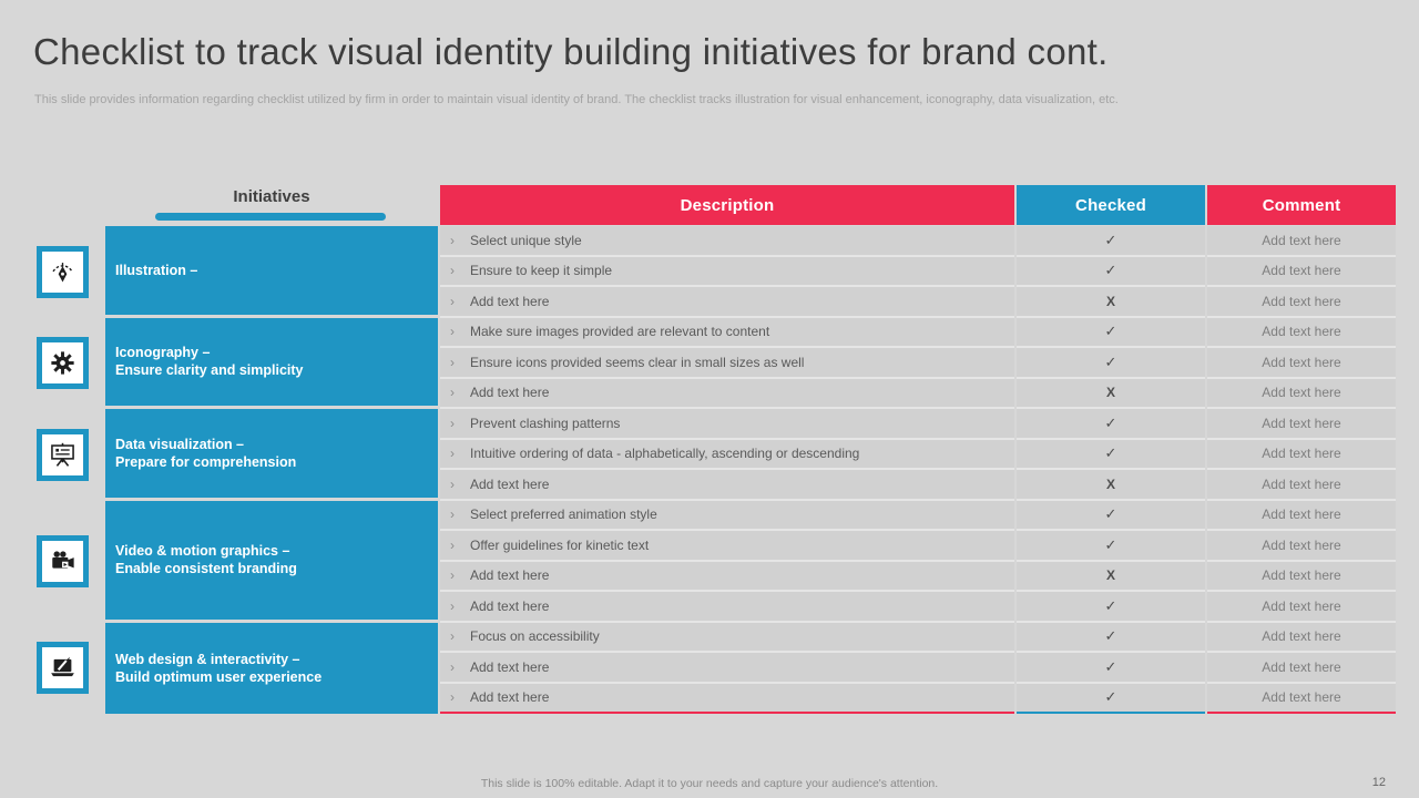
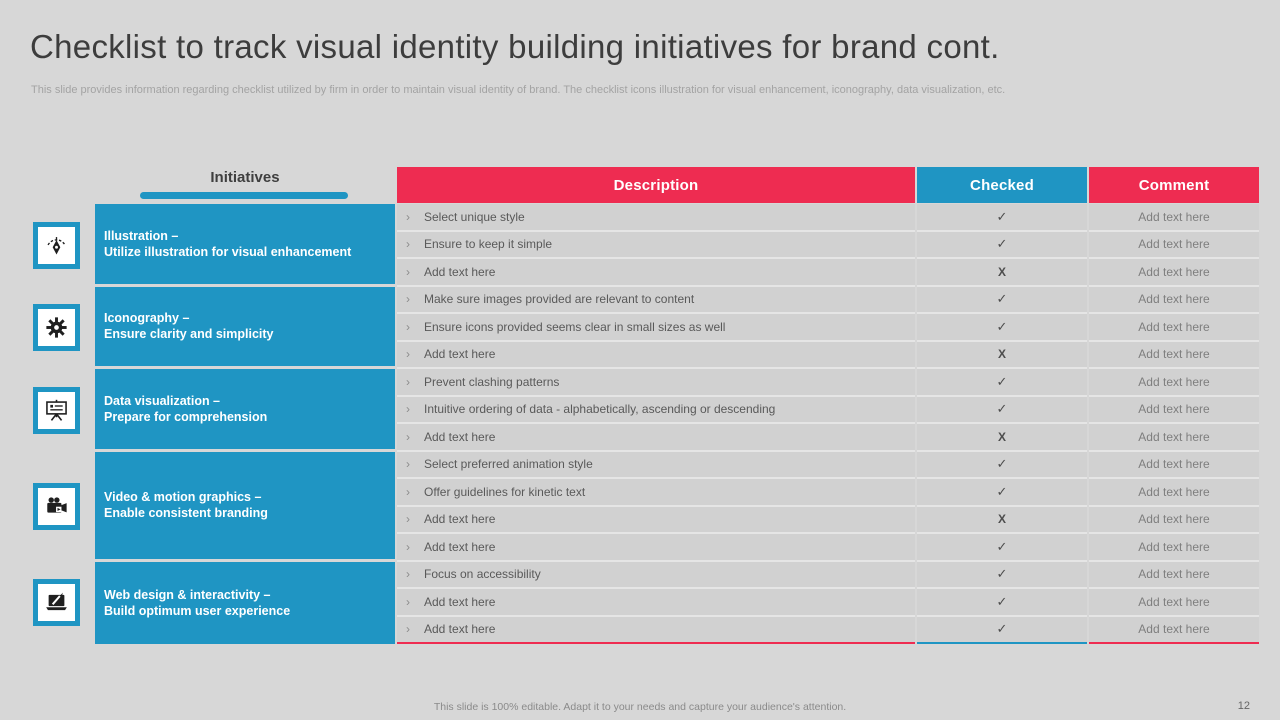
  Checklist to track visual identity building initiatives for brand cont.
- This slide provides information regarding checklist utilized by firm in order to maintain visual identity of brand. The checklist tracks illustration for visual enhancement, iconography, data visualization, etc.
+ This slide provides information regarding checklist utilized by firm in order to maintain visual identity of brand. The checklist icons illustration for visual enhancement, iconography, data visualization, etc.
  Initiatives
  Description
  Checked
  Comment
  Illustration –
+ Utilize illustration for visual enhancement
  ›
  Select unique style
  ✓
  Add text here
  ›
  Ensure to keep it simple
  ✓
  Add text here
  ›
  Add text here
  X
  Add text here
  Iconography –
  Ensure clarity and simplicity
  ›
  Make sure images provided are relevant to content
  ✓
  Add text here
  ›
  Ensure icons provided seems clear in small sizes as well
  ✓
  Add text here
  ›
  Add text here
  X
  Add text here
  Data visualization –
  Prepare for comprehension
  ›
  Prevent clashing patterns
  ✓
  Add text here
  ›
  Intuitive ordering of data - alphabetically, ascending or descending
  ✓
  Add text here
  ›
  Add text here
  X
  Add text here
  Video & motion graphics –
  Enable consistent branding
  ›
  Select preferred animation style
  ✓
  Add text here
  ›
  Offer guidelines for kinetic text
  ✓
  Add text here
  ›
  Add text here
  X
  Add text here
  ›
  Add text here
  ✓
  Add text here
  Web design & interactivity –
  Build optimum user experience
  ›
  Focus on accessibility
  ✓
  Add text here
  ›
  Add text here
  ✓
  Add text here
  ›
  Add text here
  ✓
  Add text here
  This slide is 100% editable. Adapt it to your needs and capture your audience's attention.
  12
